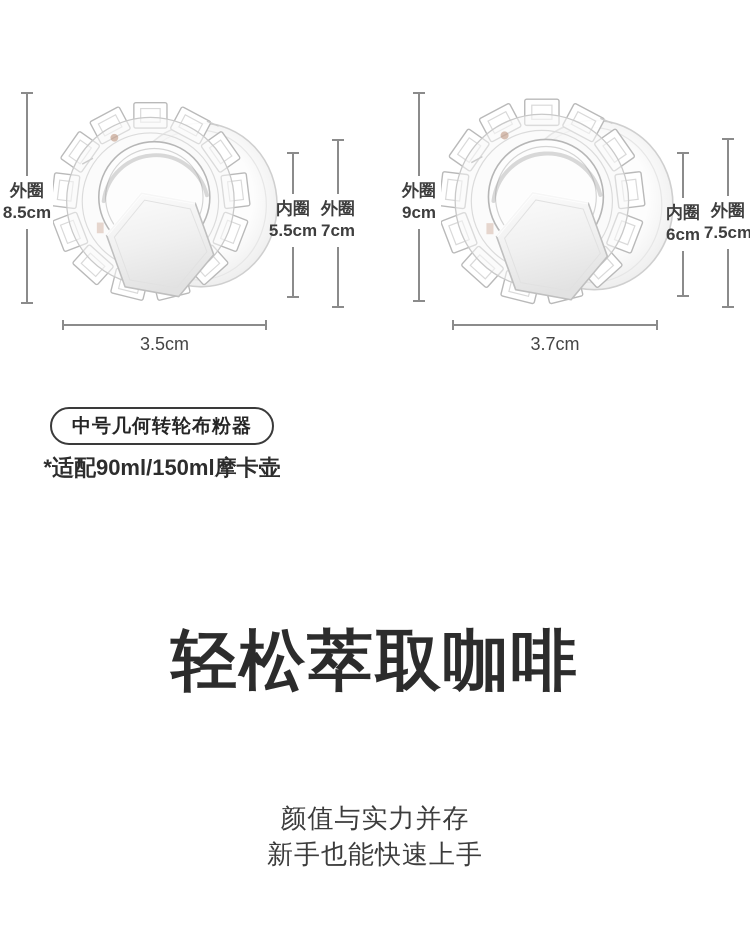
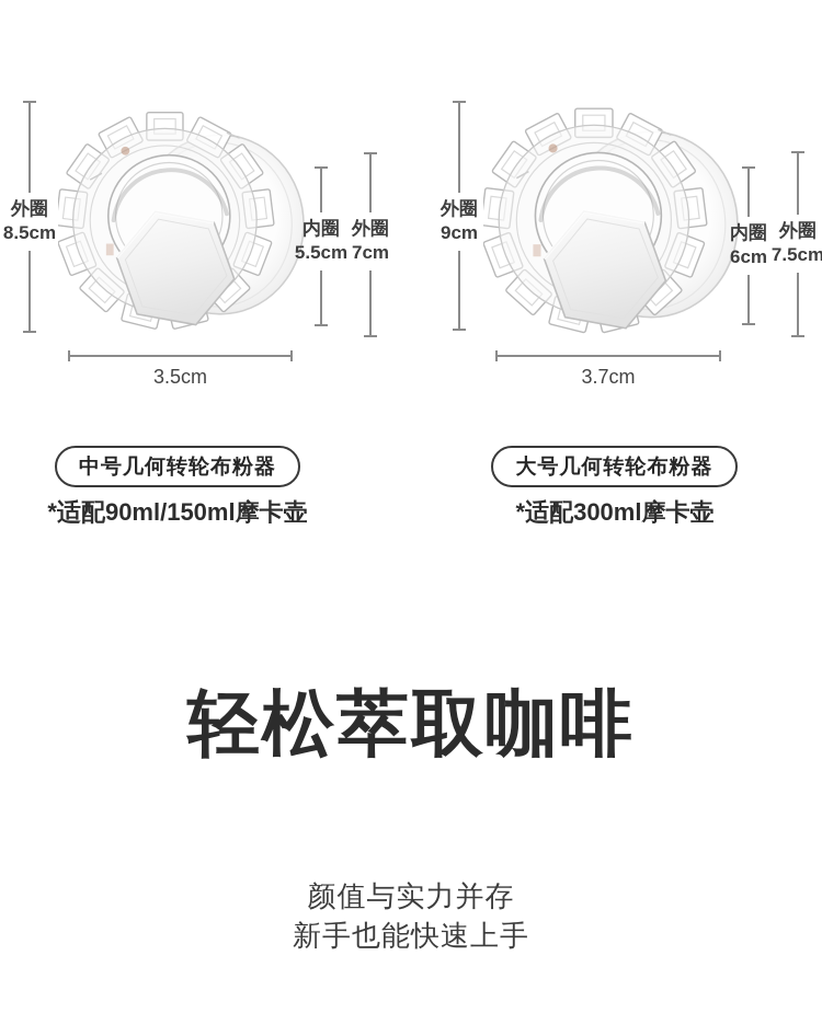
  外圈
  8.5cm
  内圈
  5.5cm
  外圈
  7cm
  3.5cm
  中号几何转轮布粉器
  *适配90ml/150ml摩卡壶
  外圈
  9cm
  内圈
  6cm
  外圈
  7.5cm
  3.7cm
+ 大号几何转轮布粉器
+ *适配300ml摩卡壶
  轻松萃取咖啡
  颜值与实力并存
  新手也能快速上手
